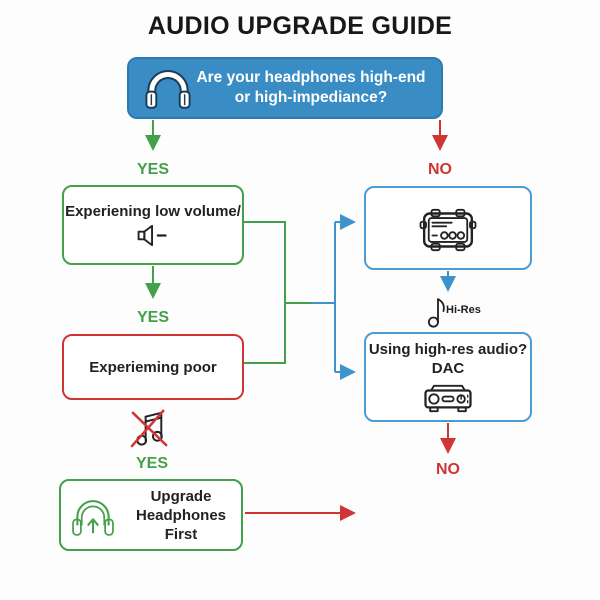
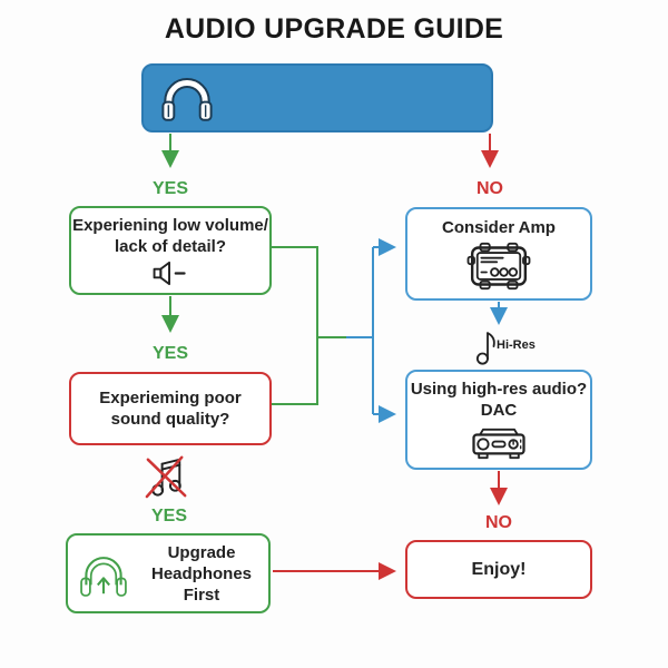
  AUDIO UPGRADE GUIDE
- Are your headphones high-end
- or high-impediance?
  YES
  NO
  Experiening low volume/
+ lack of detail?
  YES
  Experieming poor
+ sound quality?
  YES
  Upgrade
  Headphones
  First
+ Consider Amp
  Hi-Res
  Using high-res audio?
  DAC
  NO
+ Enjoy!
